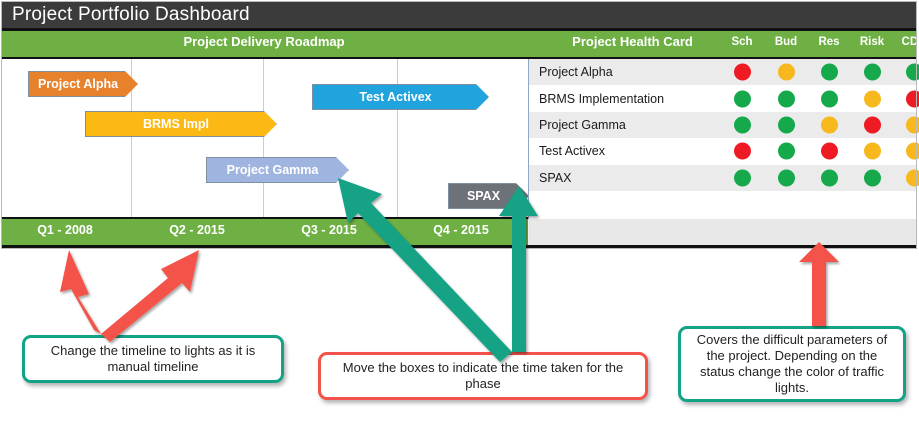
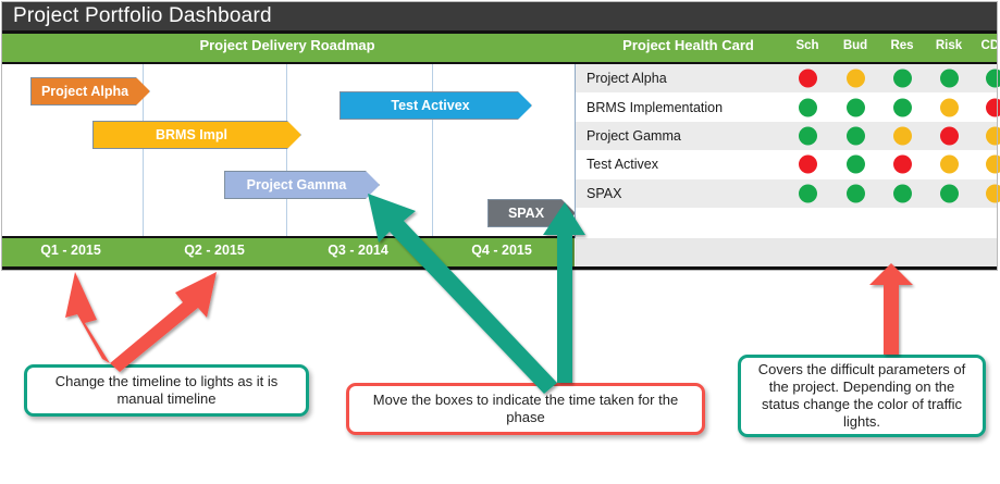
  Project Portfolio Dashboard
  Project Delivery Roadmap
  Project Health Card
  Sch
  Bud
  Res
  Risk
  Project Alpha
  Test Activex
  BRMS Impl
  Project Gamma
  SPAX
- Q1 - 2008
+ Q1 - 2015
  Q2 - 2015
- Q3 - 2015
+ Q3 - 2014
  Q4 - 2015
  Project Alpha
  BRMS Implementation
  Project Gamma
  Test Activex
  SPAX
  Change the timeline to lights as it is manual timeline
  Move the boxes to indicate the time taken for the phase
  Covers the difficult parameters of the project. Depending on the status change the color of traffic lights.
